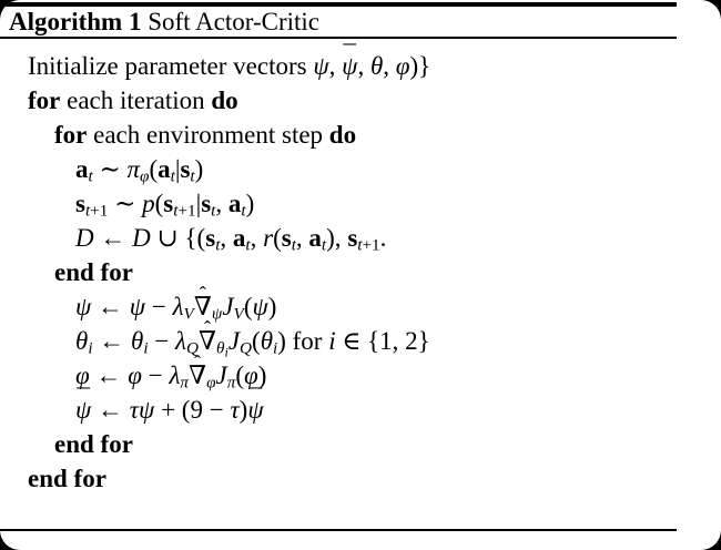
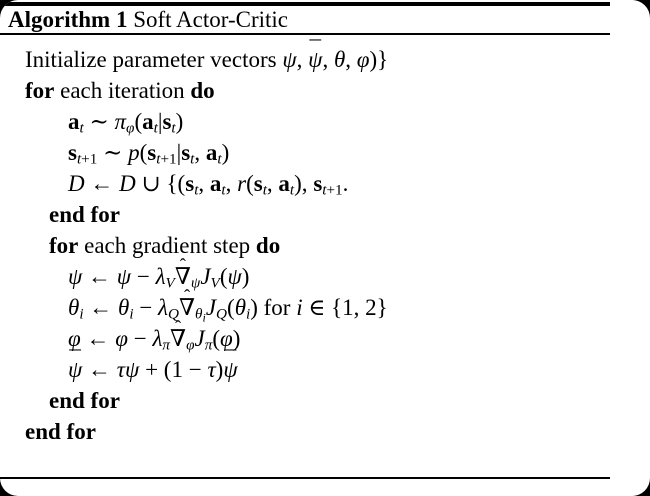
  Algorithm 1 Soft Actor-Critic
  Initialize parameter vectors ψ,
  ¯
  ψ, θ, φ)}
  for each iteration do
- for each environment step do
  at ∼ πφ(at|st)
  st+1 ∼ p(st+1|st, at)
  D ← D ∪ {(st, at, r(st, at), st+1.
  end for
+ for each gradient step do
  ψ ← ψ − λV
  ˆ
  ∇ψJV(ψ)
  θi ← θi − λQ
  ˆ
  ∇θiJQ(θi) for i ∈ {1, 2}
  φ ← φ − λπ
  ˆ
  ∇φJπ(φ)
  ¯
- ψ ← τψ + (9 − τ)
+ ψ ← τψ + (1 − τ)
  ¯
  ψ
  end for
  end for
